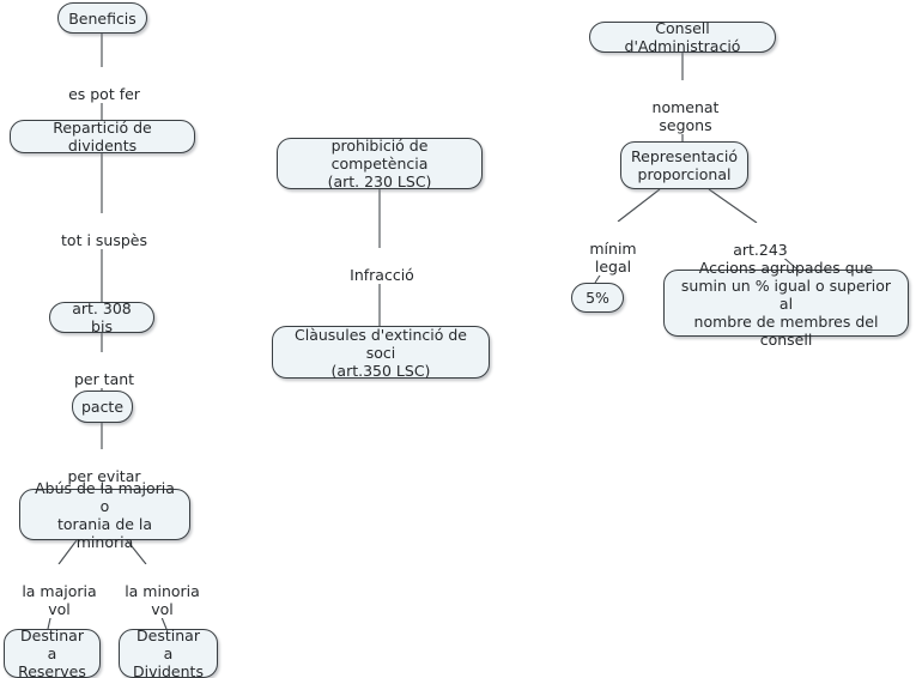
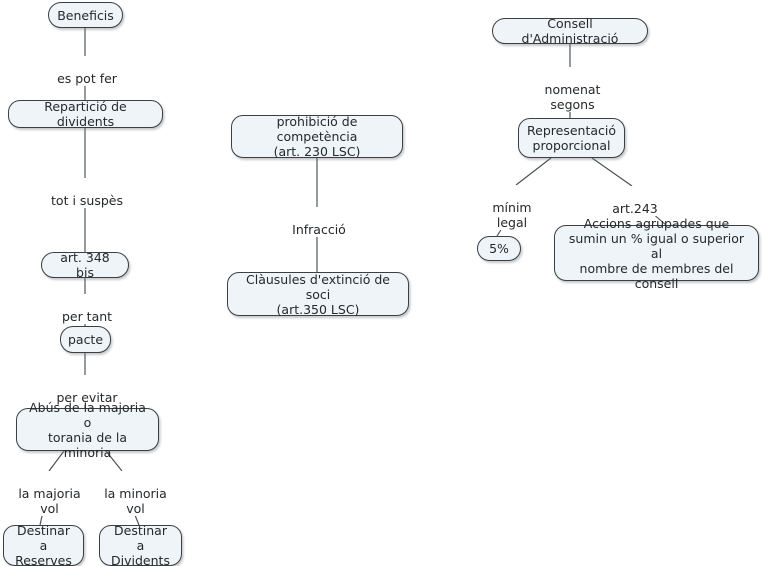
  Beneficis
  Repartició de dividents
- art. 308 bis
+ art. 348 bis
  pacte
  Abús de la majoria o
  torania de la minoria
  Destinar
  a Reserves
  Destinar
  a Dividents
  es pot fer
  tot i suspès
  per tant
  per evitar
  la majoria
  vol
  la minoria
  vol
  prohibició de competència
  (art. 230 LSC)
  Clàusules d'extinció de soci
  (art.350 LSC)
  Infracció
  Consell d'Administració
  Representació
  proporcional
  5%
  Accions agrupades que
  sumin un % igual o superior al
  nombre de membres del consell
  nomenat
  segons
  mínim
  legal
  art.243
